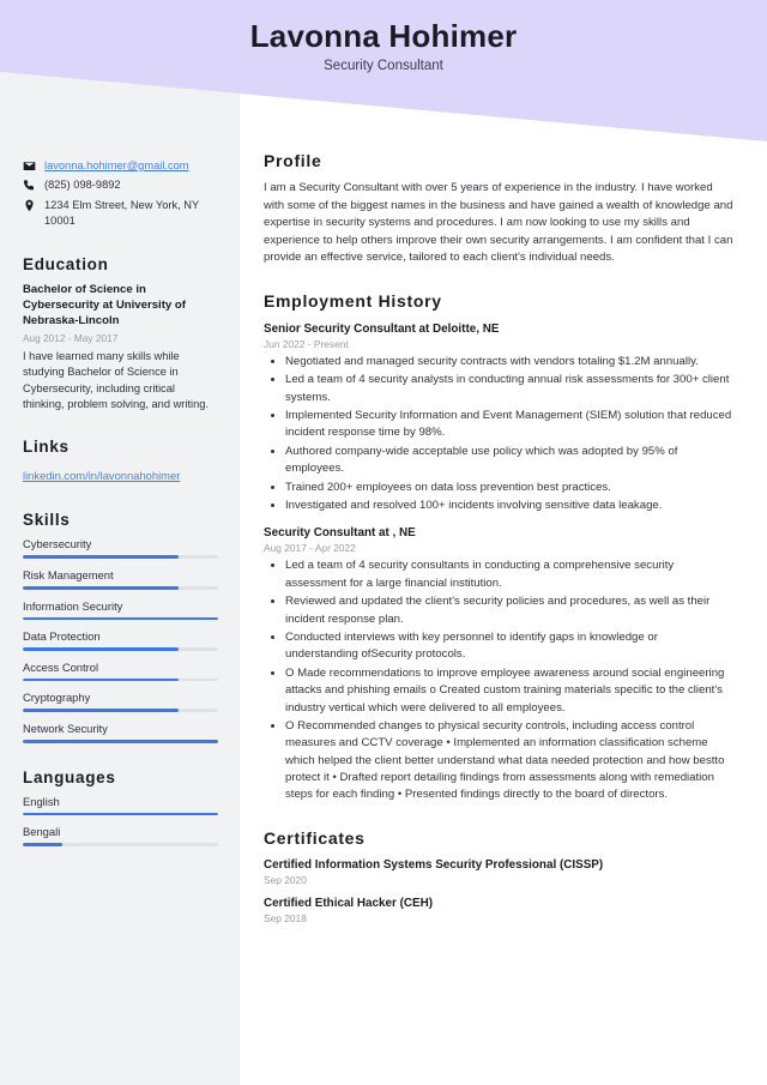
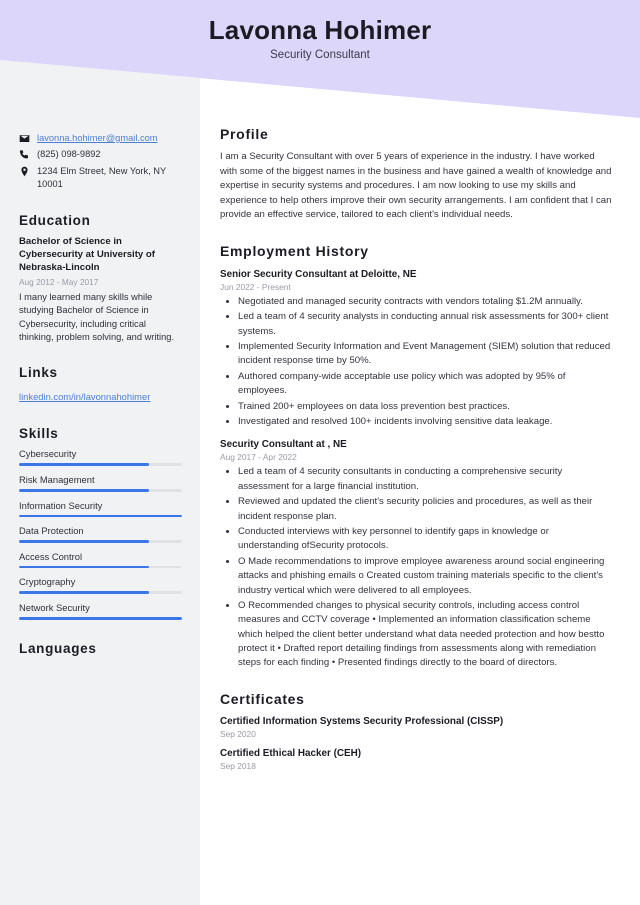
  Lavonna Hohimer
  Security Consultant
  lavonna.hohimer@gmail.com
  (825) 098-9892
  1234 Elm Street, New York, NY 10001
  Education
  Bachelor of Science in Cybersecurity at University of Nebraska-Lincoln
  Aug 2012 - May 2017
- I have learned many skills while studying Bachelor of Science in Cybersecurity, including critical thinking, problem solving, and writing.
+ I many learned many skills while studying Bachelor of Science in Cybersecurity, including critical thinking, problem solving, and writing.
  Links
  linkedin.com/in/lavonnahohimer
  Skills
  Cybersecurity
  Risk Management
  Information Security
  Data Protection
  Access Control
  Cryptography
  Network Security
  Languages
- English
- Bengali
  Profile
  I am a Security Consultant with over 5 years of experience in the industry. I have worked with some of the biggest names in the business and have gained a wealth of knowledge and expertise in security systems and procedures. I am now looking to use my skills and experience to help others improve their own security arrangements. I am confident that I can provide an effective service, tailored to each client's individual needs.
  Employment History
  Senior Security Consultant at Deloitte, NE
  Jun 2022 - Present
  Negotiated and managed security contracts with vendors totaling $1.2M annually.
  Led a team of 4 security analysts in conducting annual risk assessments for 300+ client systems.
- Implemented Security Information and Event Management (SIEM) solution that reduced incident response time by 98%.
+ Implemented Security Information and Event Management (SIEM) solution that reduced incident response time by 50%.
  Authored company-wide acceptable use policy which was adopted by 95% of employees.
  Trained 200+ employees on data loss prevention best practices.
  Investigated and resolved 100+ incidents involving sensitive data leakage.
  Security Consultant at , NE
  Aug 2017 - Apr 2022
  Led a team of 4 security consultants in conducting a comprehensive security assessment for a large financial institution.
  Reviewed and updated the client's security policies and procedures, as well as their incident response plan.
  Conducted interviews with key personnel to identify gaps in knowledge or understanding ofSecurity protocols.
  O Made recommendations to improve employee awareness around social engineering attacks and phishing emails o Created custom training materials specific to the client's industry vertical which were delivered to all employees.
  O Recommended changes to physical security controls, including access control measures and CCTV coverage • Implemented an information classification scheme which helped the client better understand what data needed protection and how bestto protect it • Drafted report detailing findings from assessments along with remediation steps for each finding • Presented findings directly to the board of directors.
  Certificates
  Certified Information Systems Security Professional (CISSP)
  Sep 2020
  Certified Ethical Hacker (CEH)
  Sep 2018
